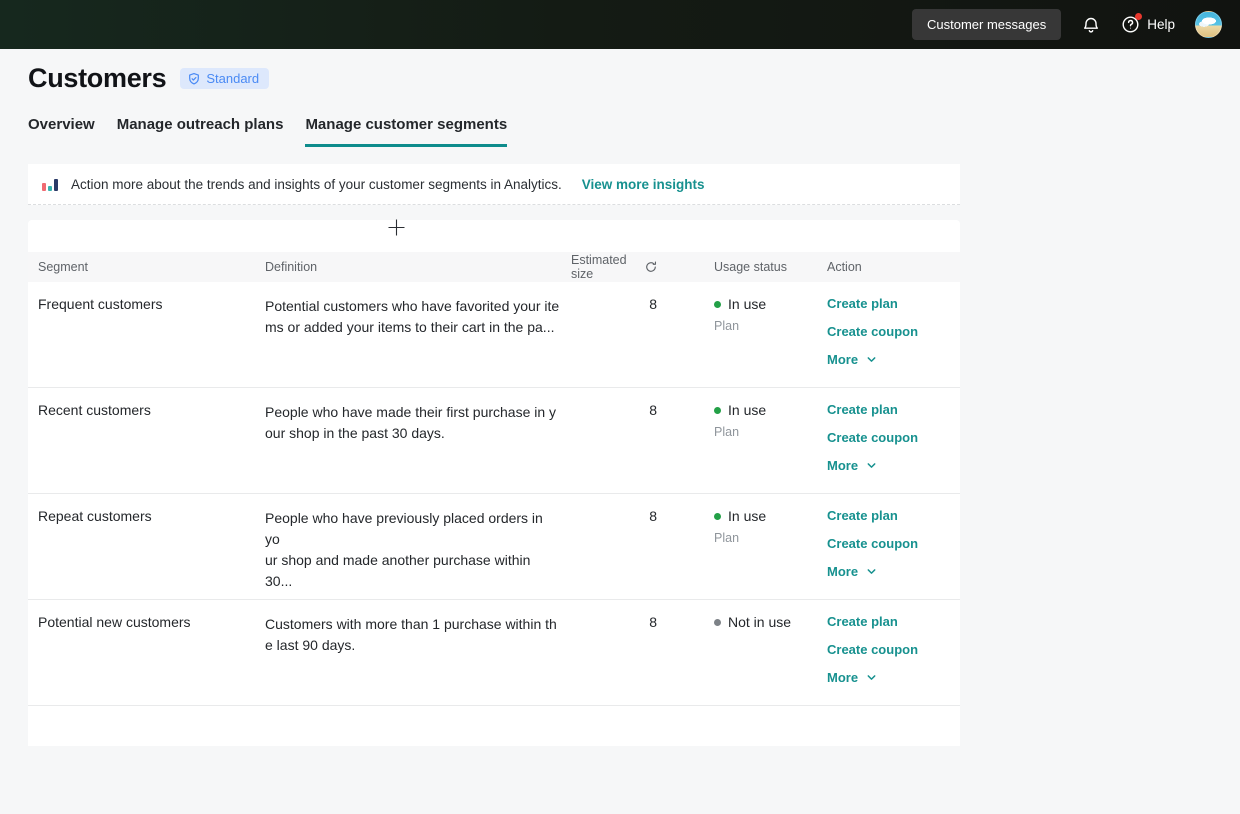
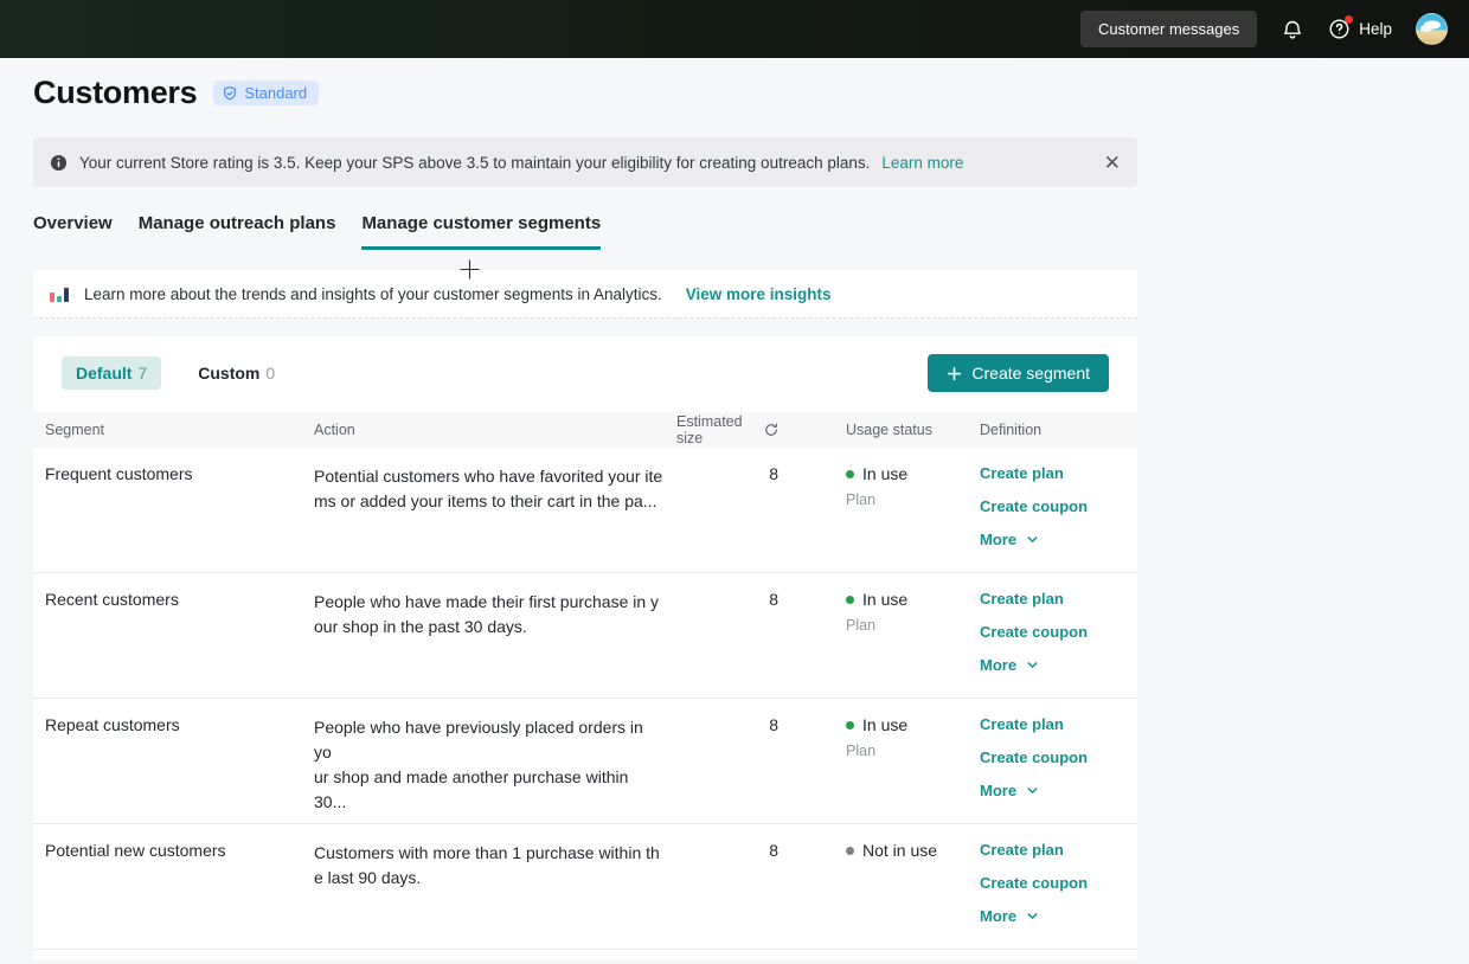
  Customer messages
  Help
  Customers
  Standard
+ Your current Store rating is 3.5. Keep your SPS above 3.5 to maintain your eligibility for creating outreach plans.
+ Learn more
+ ✕
  Overview
  Manage outreach plans
  Manage customer segments
- Action more about the trends and insights of your customer segments in Analytics.
+ Learn more about the trends and insights of your customer segments in Analytics.
  View more insights
+ Default
+ 7
+ Custom
+ 0
+ Create segment
  Segment
- Definition
+ Action
  Estimated size
  Usage status
- Action
+ Definition
  Frequent customers
  Potential customers who have favorited your ite
  ms or added your items to their cart in the pa...
  8
  In use
  Plan
  Create plan
  Create coupon
  More
  Recent customers
  People who have made their first purchase in y
  our shop in the past 30 days.
  8
  In use
  Plan
  Create plan
  Create coupon
  More
  Repeat customers
  People who have previously placed orders in yo
  ur shop and made another purchase within 30...
  8
  In use
  Plan
  Create plan
  Create coupon
  More
  Potential new customers
  Customers with more than 1 purchase within th
  e last 90 days.
  8
  Not in use
  Create plan
  Create coupon
  More
